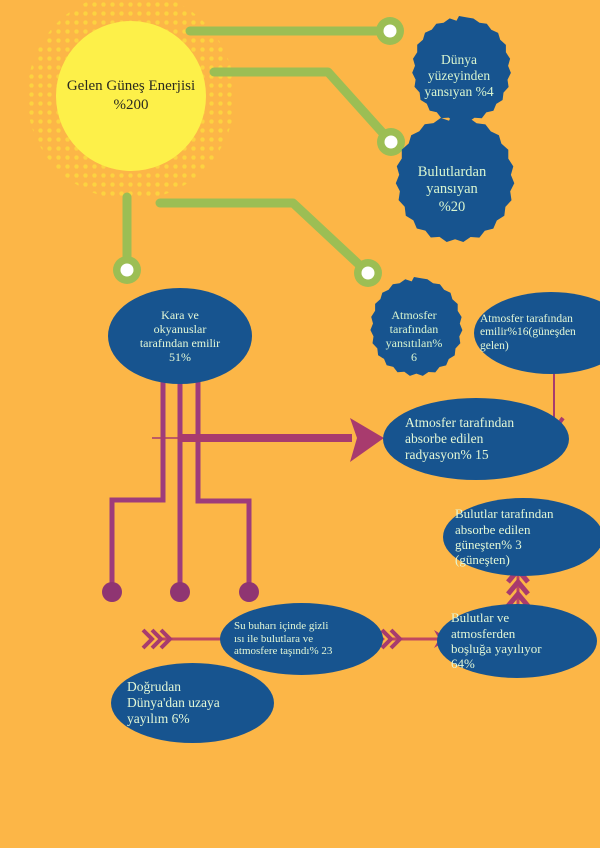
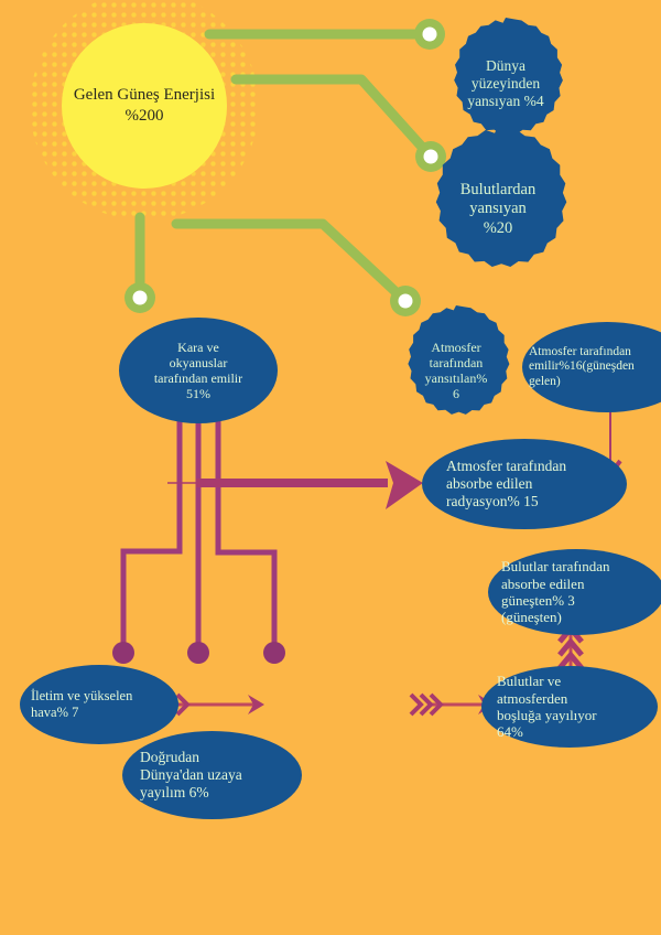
  Gelen Güneş Enerjisi %200
  Dünya
  yüzeyinden
  yansıyan %4
  Bulutlardan
  yansıyan
  %20
  Atmosfer
  tarafından
  yansıtılan%
  6
  Kara ve
  okyanuslar
  tarafından emilir
  51%
  Atmosfer tarafından
  emilir%16(güneşden
  gelen)
  Atmosfer tarafından
  absorbe edilen
  radyasyon% 15
  Bulutlar tarafından
  absorbe edilen
  güneşten% 3
  (güneşten)
+ İletim ve yükselen
+ hava% 7
  Doğrudan
  Dünya'dan uzaya
  yayılım 6%
- Su buharı içinde gizli
- ısı ile bulutlara ve
- atmosfere taşındı% 23
  Bulutlar ve
  atmosferden
  boşluğa yayılıyor
  64%
